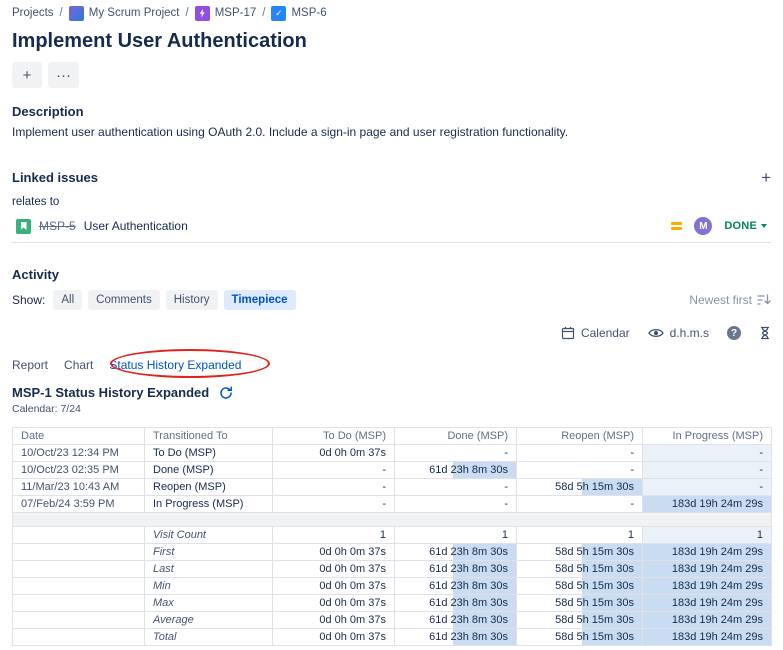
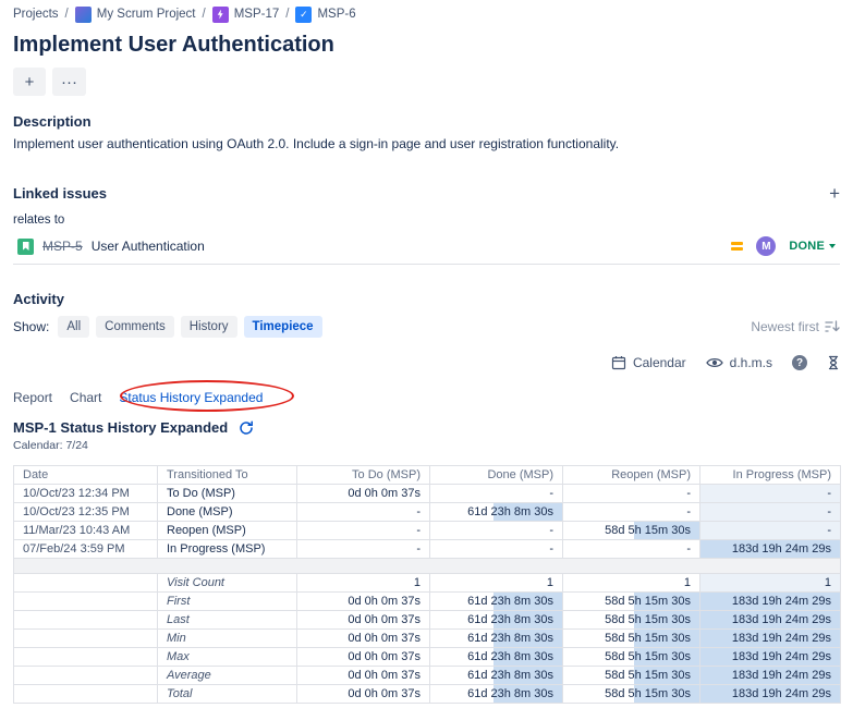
  Projects
  /
  My Scrum Project
  /
  MSP-17
  /
  ✓
  MSP-6
  Implement User Authentication
  +
  ···
  Description
  Implement user authentication using OAuth 2.0. Include a sign-in page and user registration functionality.
  Linked issues
  +
  relates to
  MSP-5
  User Authentication
  M
  DONE
  Activity
  Show:
  All
  Comments
  History
  Timepiece
  Newest first
  Calendar
  d.h.m.s
  ?
  Report
  Chart
  Status History Expanded
  MSP-1 Status History Expanded
  Calendar: 7/24
  Date	Transitioned To	To Do (MSP)	Done (MSP)	Reopen (MSP)	In Progress (MSP)
  10/Oct/23 12:34 PM	To Do (MSP)	0d 0h 0m 37s	-	-	-
- 10/Oct/23 02:35 PM	Done (MSP)	-	61d 23h 8m 30s	-	-
+ 10/Oct/23 12:35 PM	Done (MSP)	-	61d 23h 8m 30s	-	-
  11/Mar/23 10:43 AM	Reopen (MSP)	-	-	58d 5h 15m 30s	-
  07/Feb/24 3:59 PM	In Progress (MSP)	-	-	-	183d 19h 24m 29s
  	Visit Count	1	1	1	1
  	First	0d 0h 0m 37s	61d 23h 8m 30s	58d 5h 15m 30s	183d 19h 24m 29s
  	Last	0d 0h 0m 37s	61d 23h 8m 30s	58d 5h 15m 30s	183d 19h 24m 29s
  	Min	0d 0h 0m 37s	61d 23h 8m 30s	58d 5h 15m 30s	183d 19h 24m 29s
  	Max	0d 0h 0m 37s	61d 23h 8m 30s	58d 5h 15m 30s	183d 19h 24m 29s
  	Average	0d 0h 0m 37s	61d 23h 8m 30s	58d 5h 15m 30s	183d 19h 24m 29s
  	Total	0d 0h 0m 37s	61d 23h 8m 30s	58d 5h 15m 30s	183d 19h 24m 29s
